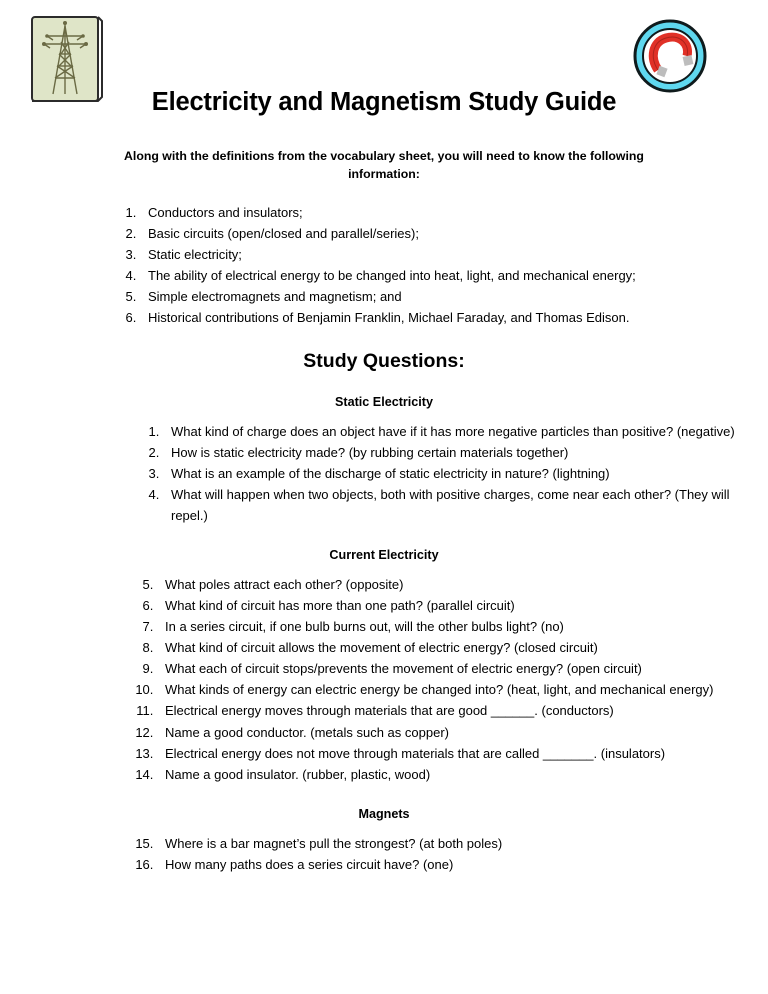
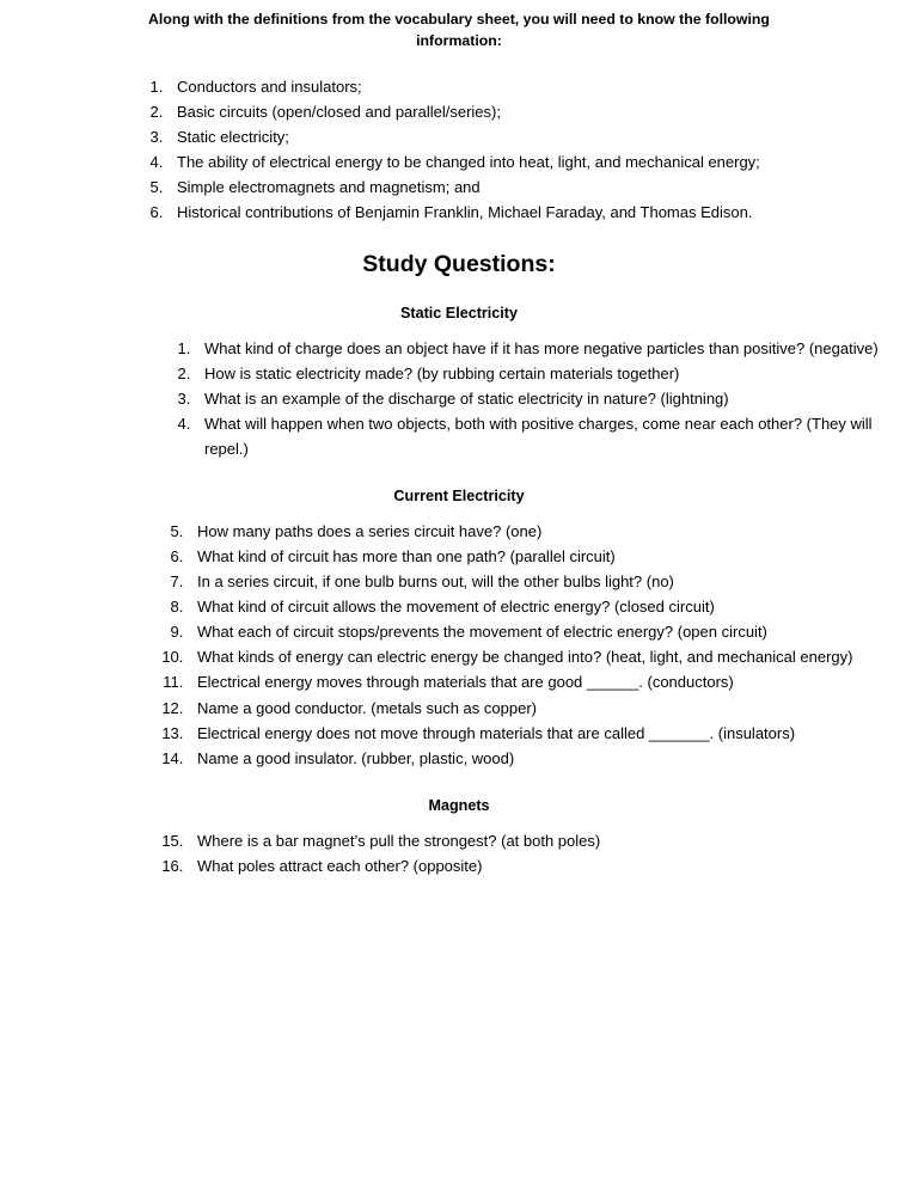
- Electricity and Magnetism Study Guide
  Along with the definitions from the vocabulary sheet, you will need to know the following information:
  Conductors and insulators;
  Basic circuits (open/closed and parallel/series);
  Static electricity;
  The ability of electrical energy to be changed into heat, light, and mechanical energy;
  Simple electromagnets and magnetism; and
  Historical contributions of Benjamin Franklin, Michael Faraday, and Thomas Edison.
  Study Questions:
  Static Electricity
  What kind of charge does an object have if it has more negative particles than positive? (negative)
  How is static electricity made? (by rubbing certain materials together)
  What is an example of the discharge of static electricity in nature? (lightning)
  What will happen when two objects, both with positive charges, come near each other? (They will repel.)
  Current Electricity
- What poles attract each other? (opposite)
+ How many paths does a series circuit have? (one)
  What kind of circuit has more than one path? (parallel circuit)
  In a series circuit, if one bulb burns out, will the other bulbs light? (no)
  What kind of circuit allows the movement of electric energy? (closed circuit)
  What each of circuit stops/prevents the movement of electric energy? (open circuit)
  What kinds of energy can electric energy be changed into? (heat, light, and mechanical energy)
  Electrical energy moves through materials that are good ______. (conductors)
  Name a good conductor. (metals such as copper)
  Electrical energy does not move through materials that are called _______. (insulators)
  Name a good insulator. (rubber, plastic, wood)
  Magnets
  Where is a bar magnet’s pull the strongest? (at both poles)
- How many paths does a series circuit have? (one)
+ What poles attract each other? (opposite)
